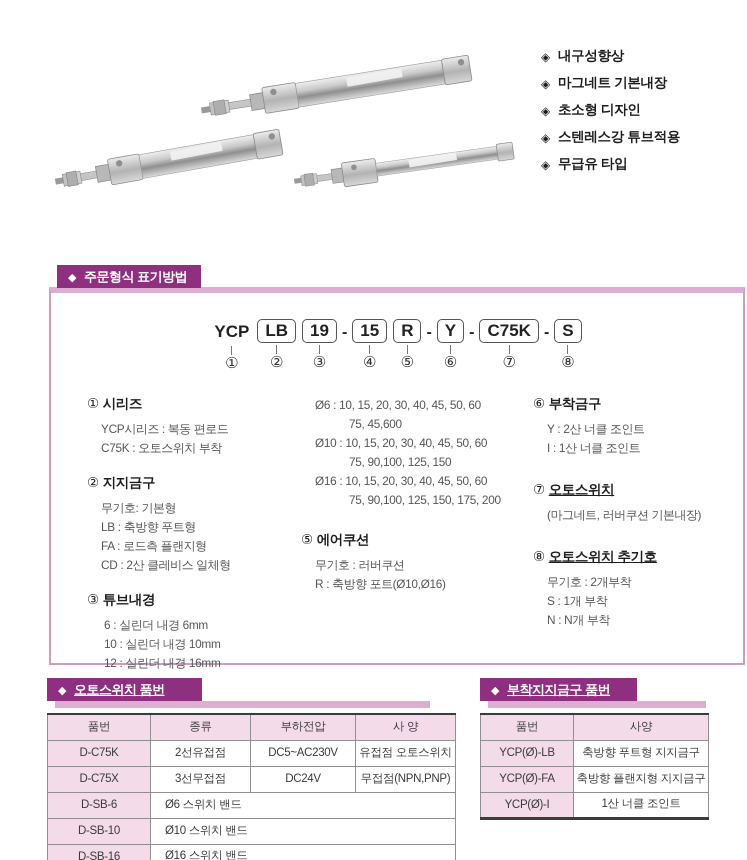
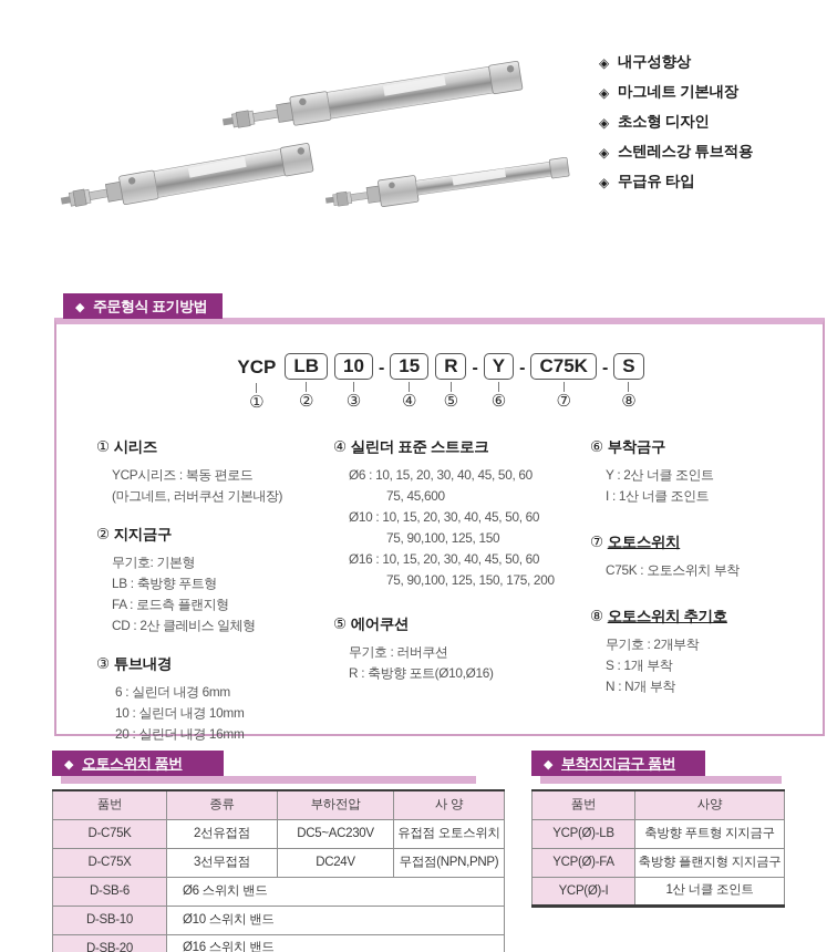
  ◈
  내구성향상
  ◈
  마그네트 기본내장
  ◈
  초소형 디자인
  ◈
  스텐레스강 튜브적용
  ◈
  무급유 타입
  ◆ 주문형식 표기방법
  YCP
  ①
  LB
  ②
- 19
+ 10
  ③
  -
  15
  ④
  R
  ⑤
  -
  Y
  ⑥
  -
  C75K
  ⑦
  -
  S
  ⑧
  ① 시리즈
  YCP시리즈 : 복동 편로드
- C75K : 오토스위치 부착
+ (마그네트, 러버쿠션 기본내장)
  ② 지지금구
  무기호: 기본형
  LB : 축방향 푸트형
  FA : 로드측 플랜지형
  CD : 2산 클레비스 일체형
  ③ 튜브내경
  6 : 실린더 내경 6mm
  10 : 실린더 내경 10mm
- 12 : 실린더 내경 16mm
+ 20 : 실린더 내경 16mm
+ ④ 실린더 표준 스트로크
  Ø6 : 10, 15, 20, 30, 40, 45, 50, 60
  75, 45,600
  Ø10 : 10, 15, 20, 30, 40, 45, 50, 60
  75, 90,100, 125, 150
  Ø16 : 10, 15, 20, 30, 40, 45, 50, 60
  75, 90,100, 125, 150, 175, 200
  ⑤ 에어쿠션
  무기호 : 러버쿠션
  R : 축방향 포트(Ø10,Ø16)
  ⑥ 부착금구
  Y : 2산 너클 조인트
  I : 1산 너클 조인트
  ⑦ 오토스위치
- (마그네트, 러버쿠션 기본내장)
+ C75K : 오토스위치 부착
  ⑧ 오토스위치 추기호
  무기호 : 2개부착
  S : 1개 부착
  N : N개 부착
  ◆ 오토스위치 품번
  품번	종류	부하전압	사 양
  D-C75K	2선유접점	DC5~AC230V	유접점 오토스위치
  D-C75X	3선무접점	DC24V	무접점(NPN,PNP)
  D-SB-6	Ø6 스위치 밴드
  D-SB-10	Ø10 스위치 밴드
- D-SB-16	Ø16 스위치 밴드
+ D-SB-20	Ø16 스위치 밴드
  ◆ 부착지지금구 품번
  품번	사양
  YCP(Ø)-LB	축방향 푸트형 지지금구
  YCP(Ø)-FA	축방향 플랜지형 지지금구
  YCP(Ø)-I	1산 너클 조인트
